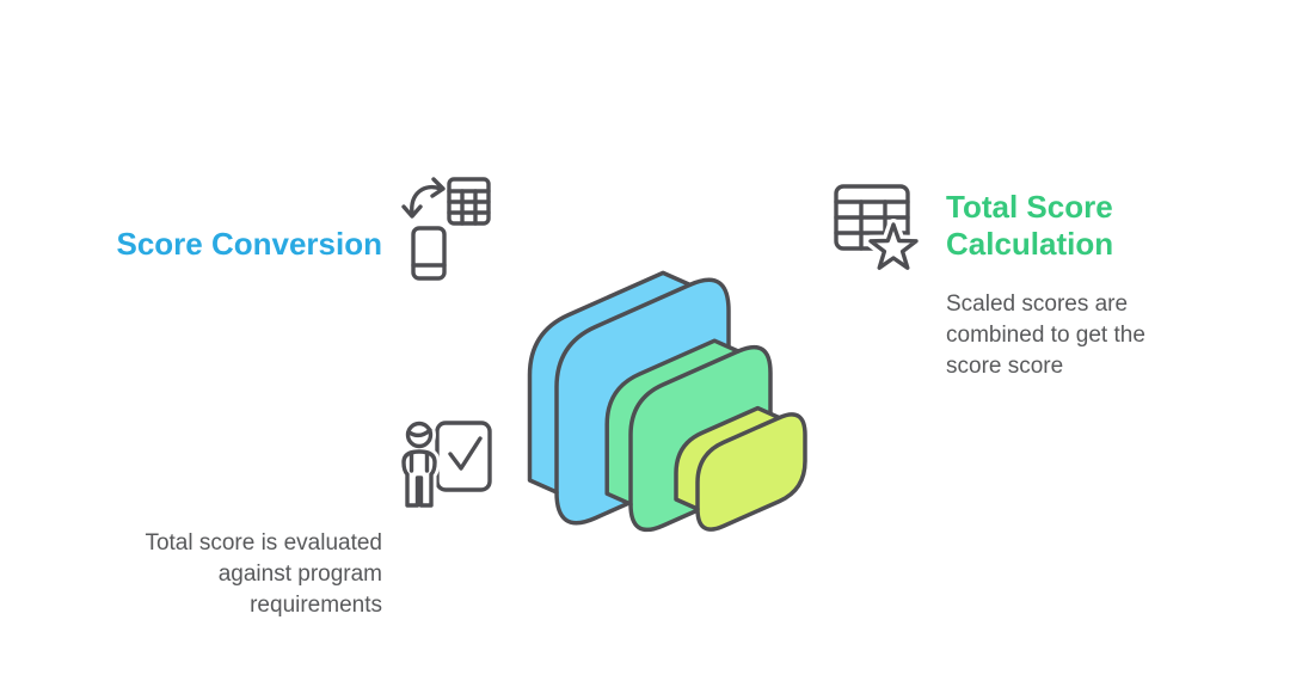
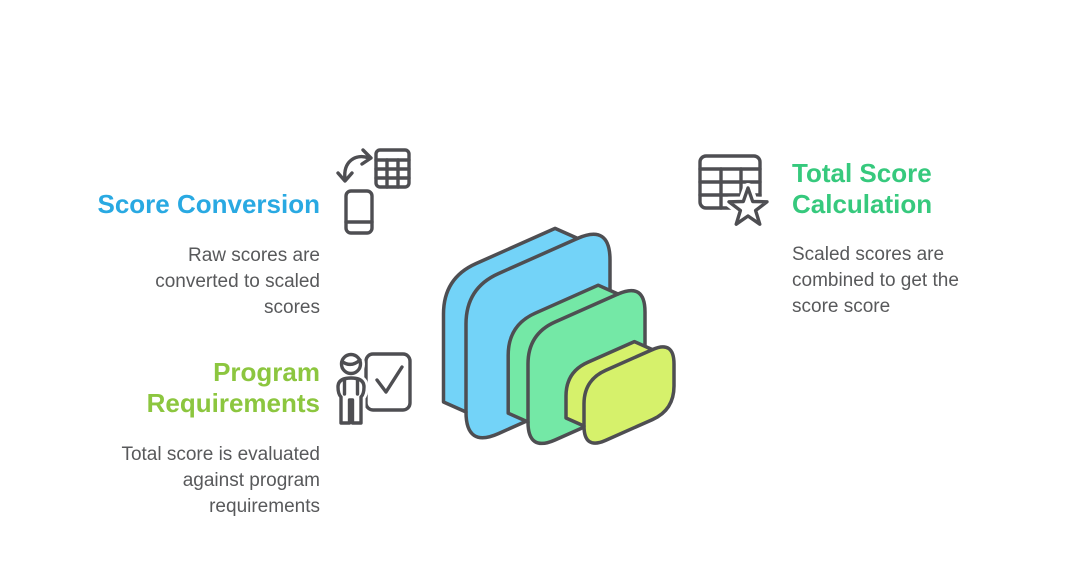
  Score Conversion
+ Raw scores are converted to scaled scores
+ Program Requirements
  Total score is evaluated against program requirements
  Total Score Calculation
  Scaled scores are combined to get the score score
